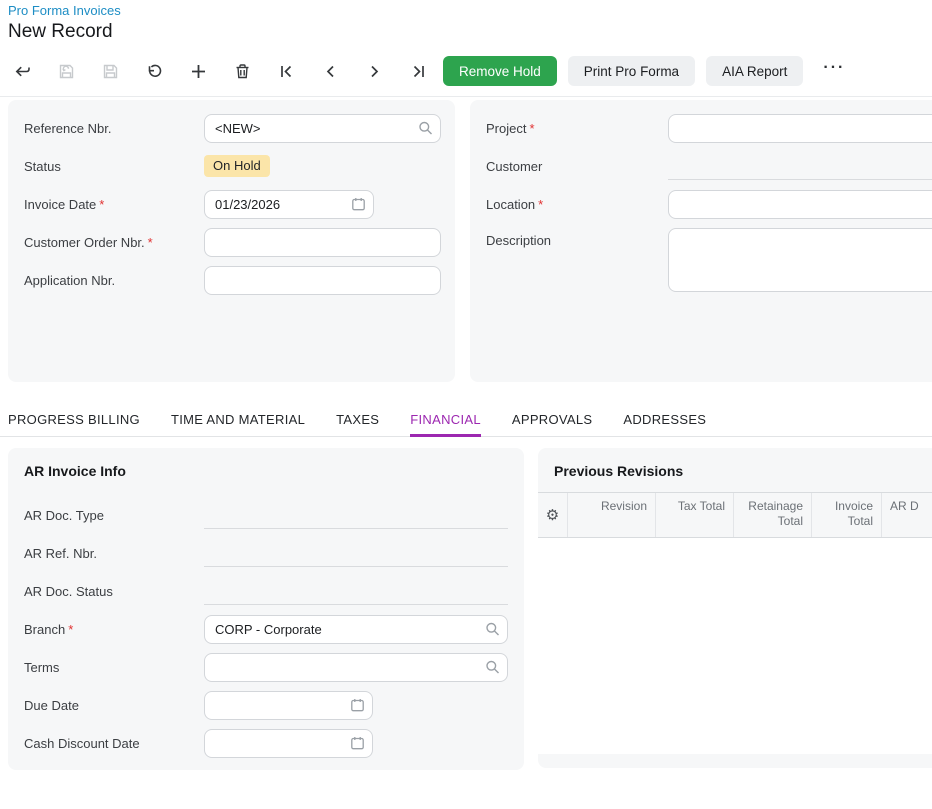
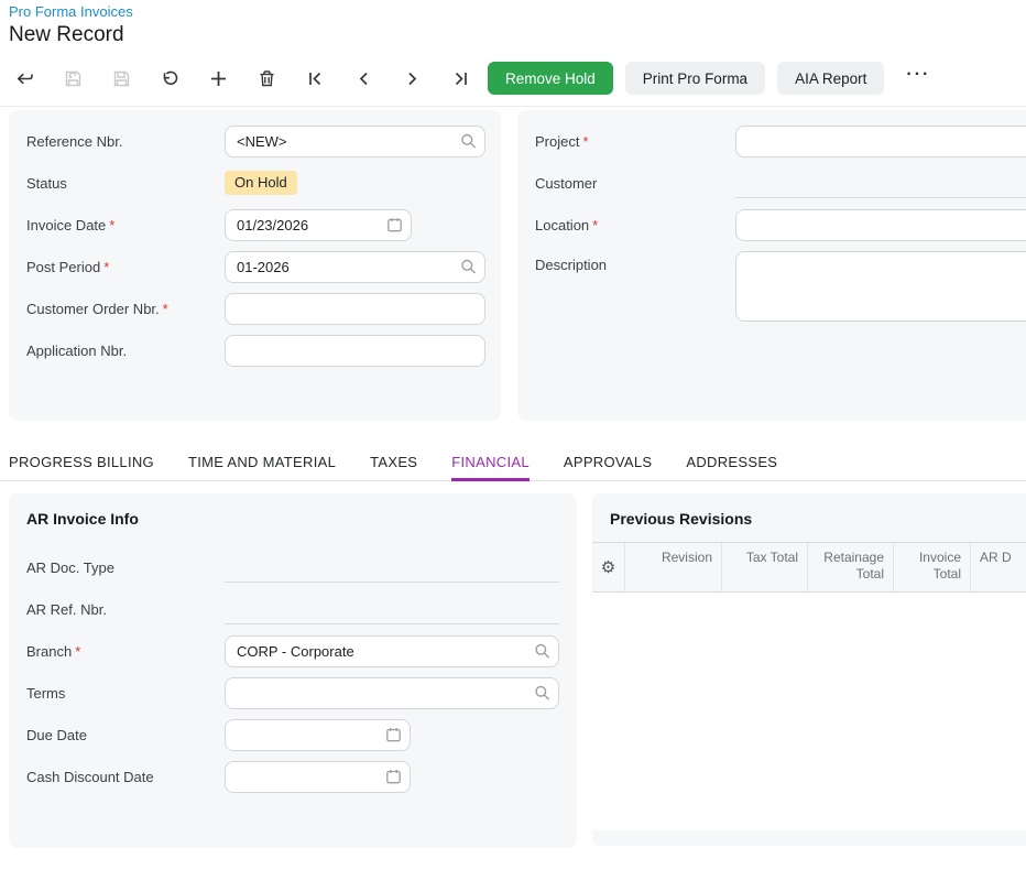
  Pro Forma Invoices
  New Record
  Remove Hold
  Print Pro Forma
  AIA Report
  ···
  Reference Nbr.
  <NEW>
  Status
  On Hold
  Invoice Date *
  01/23/2026
+ Post Period *
+ 01-2026
  Customer Order Nbr. *
  Application Nbr.
  Project *
  Customer
  Location *
  Description
  PROGRESS BILLING
  TIME AND MATERIAL
  TAXES
  FINANCIAL
  APPROVALS
  ADDRESSES
  AR Invoice Info
  AR Doc. Type
  AR Ref. Nbr.
- AR Doc. Status
  Branch *
  CORP - Corporate
  Terms
  Due Date
  Cash Discount Date
  Previous Revisions
  ⚙
  Revision
  Tax Total
  Retainage Total
  Invoice Total
  AR D
